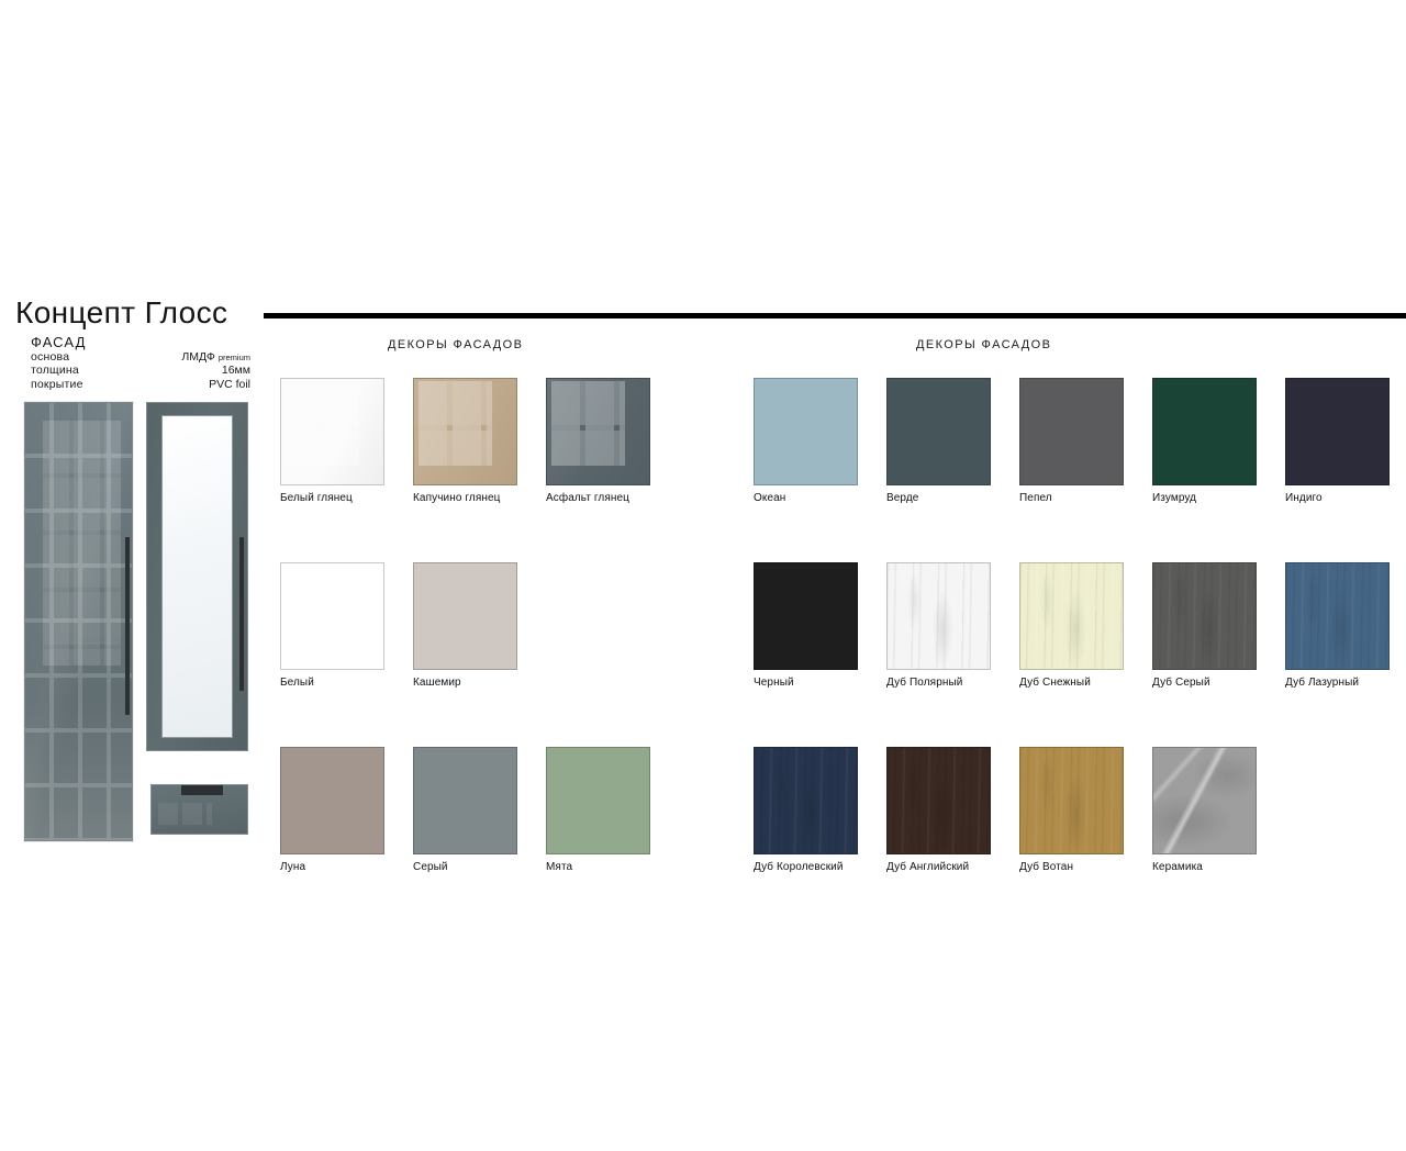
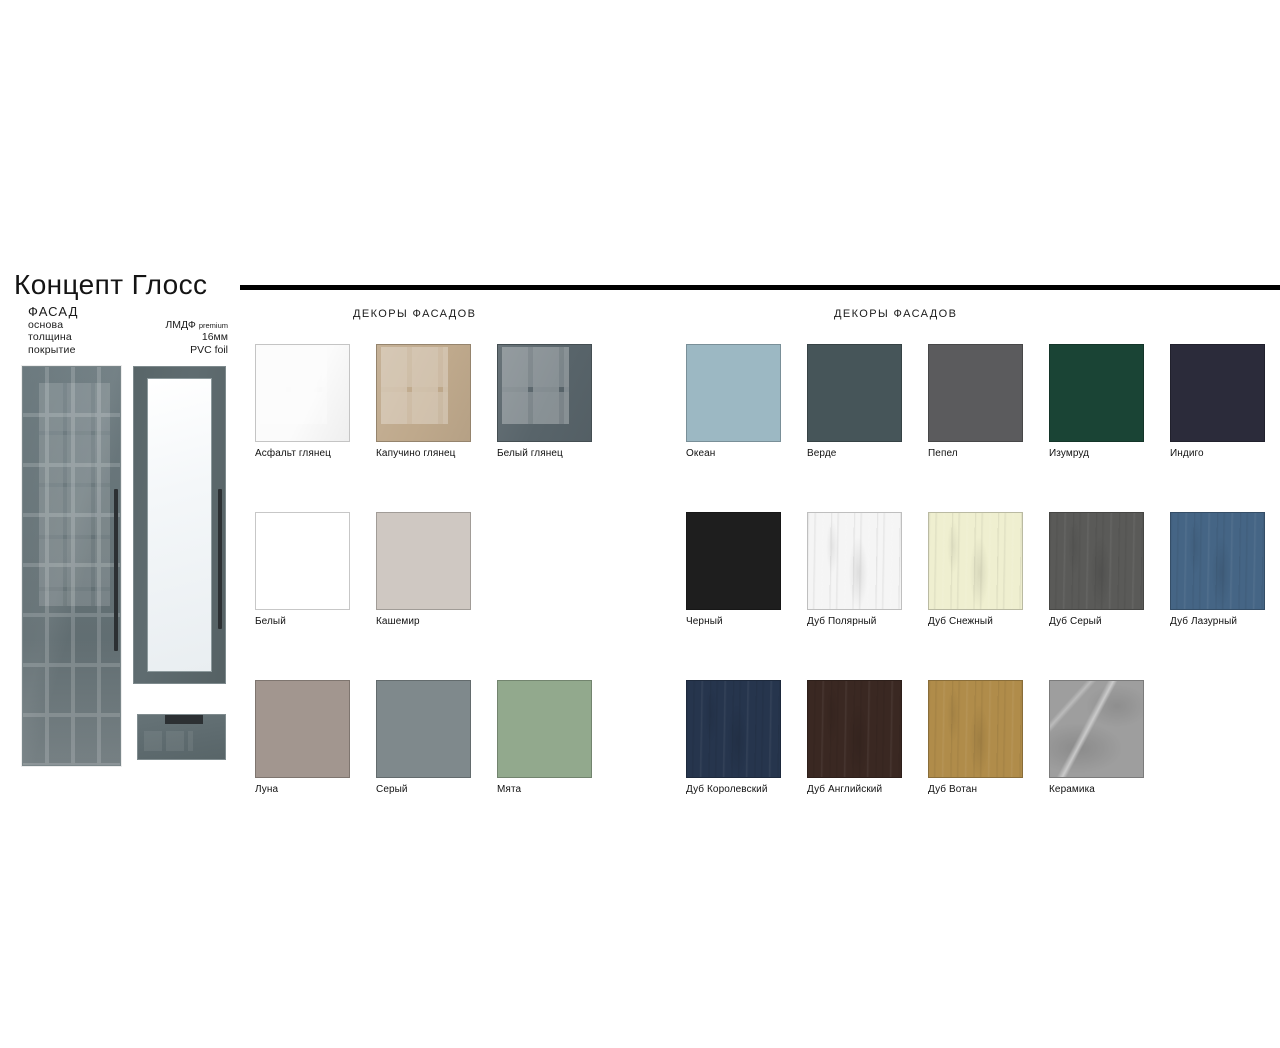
  Концепт Глосс
  ФАСАД
  основа
  ЛМДФ premium
  толщина
  16мм
  покрытие
  PVC foil
  ДЕКОРЫ ФАСАДОВ
- Белый глянец
+ Асфальт глянец
  Капучино глянец
- Асфальт глянец
+ Белый глянец
  Белый
  Кашемир
  Луна
  Серый
  Мята
  ДЕКОРЫ ФАСАДОВ
  Океан
  Верде
  Пепел
  Изумруд
  Индиго
  Черный
  Дуб Полярный
  Дуб Снежный
  Дуб Серый
  Дуб Лазурный
  Дуб Королевский
  Дуб Английский
  Дуб Вотан
  Керамика
